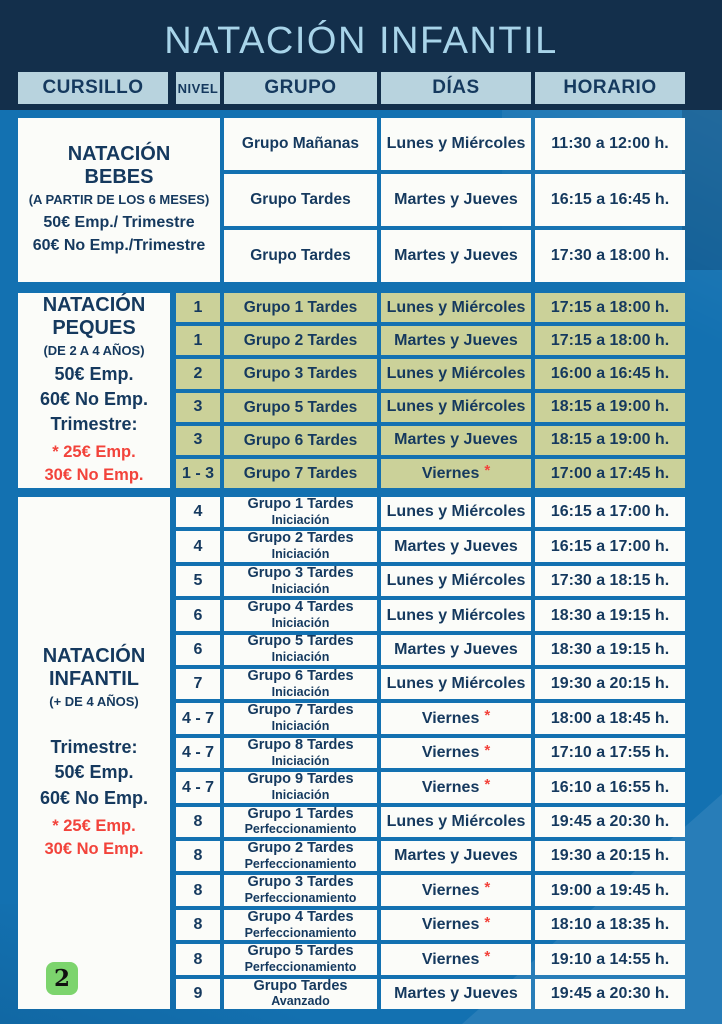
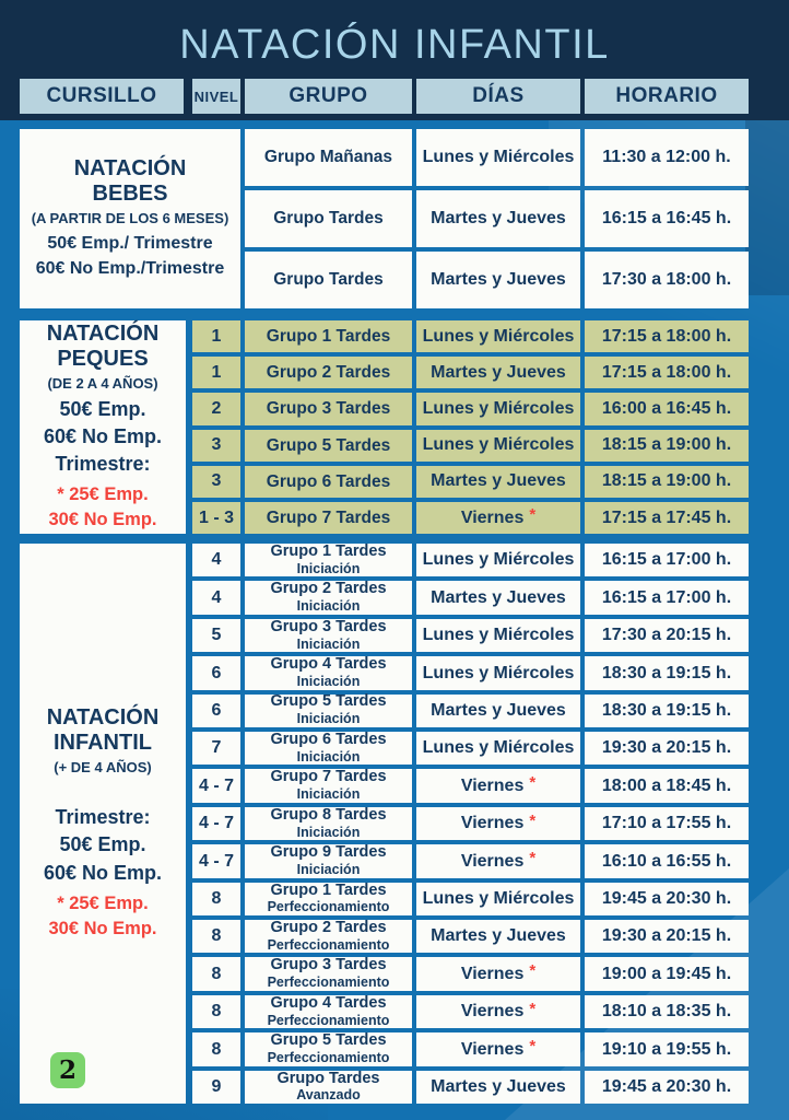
  NATACIÓN INFANTIL
  CURSILLO
  NIVEL
  GRUPO
  DÍAS
  HORARIO
  NATACIÓN BEBES
  (A PARTIR DE LOS 6 MESES)
  50€ Emp./ Trimestre
  60€ No Emp./Trimestre
  NATACIÓN PEQUES
  (DE 2 A 4 AÑOS)
  50€ Emp.
  60€ No Emp.
  Trimestre:
  * 25€ Emp.
  30€ No Emp.
  NATACIÓN INFANTIL
  (+ DE 4 AÑOS)
  Trimestre:
  50€ Emp.
  60€ No Emp.
  * 25€ Emp.
  30€ No Emp.
  2
  Grupo Mañanas
  Lunes y Miércoles
  11:30 a 12:00 h.
  Grupo Tardes
  Martes y Jueves
  16:15 a 16:45 h.
  Grupo Tardes
  Martes y Jueves
  17:30 a 18:00 h.
  1
  Grupo 1 Tardes
  Lunes y Miércoles
  17:15 a 18:00 h.
  1
  Grupo 2 Tardes
  Martes y Jueves
  17:15 a 18:00 h.
  2
  Grupo 3 Tardes
  Lunes y Miércoles
  16:00 a 16:45 h.
  3
  Grupo 5 Tardes
  Lunes y Miércoles
  18:15 a 19:00 h.
  3
  Grupo 6 Tardes
  Martes y Jueves
  18:15 a 19:00 h.
  1 - 3
  Grupo 7 Tardes
  Viernes
  *
- 17:00 a 17:45 h.
+ 17:15 a 17:45 h.
  4
  Grupo 1 Tardes
  Iniciación
  Lunes y Miércoles
  16:15 a 17:00 h.
  4
  Grupo 2 Tardes
  Iniciación
  Martes y Jueves
  16:15 a 17:00 h.
  5
  Grupo 3 Tardes
  Iniciación
  Lunes y Miércoles
- 17:30 a 18:15 h.
+ 17:30 a 20:15 h.
  6
  Grupo 4 Tardes
  Iniciación
  Lunes y Miércoles
  18:30 a 19:15 h.
  6
  Grupo 5 Tardes
  Iniciación
  Martes y Jueves
  18:30 a 19:15 h.
  7
  Grupo 6 Tardes
  Iniciación
  Lunes y Miércoles
  19:30 a 20:15 h.
  4 - 7
  Grupo 7 Tardes
  Iniciación
  Viernes
  *
  18:00 a 18:45 h.
  4 - 7
  Grupo 8 Tardes
  Iniciación
  Viernes
  *
  17:10 a 17:55 h.
  4 - 7
  Grupo 9 Tardes
  Iniciación
  Viernes
  *
  16:10 a 16:55 h.
  8
  Grupo 1 Tardes
  Perfeccionamiento
  Lunes y Miércoles
  19:45 a 20:30 h.
  8
  Grupo 2 Tardes
  Perfeccionamiento
  Martes y Jueves
  19:30 a 20:15 h.
  8
  Grupo 3 Tardes
  Perfeccionamiento
  Viernes
  *
  19:00 a 19:45 h.
  8
  Grupo 4 Tardes
  Perfeccionamiento
  Viernes
  *
  18:10 a 18:35 h.
  8
  Grupo 5 Tardes
  Perfeccionamiento
  Viernes
  *
- 19:10 a 14:55 h.
+ 19:10 a 19:55 h.
  9
  Grupo Tardes
  Avanzado
  Martes y Jueves
  19:45 a 20:30 h.
